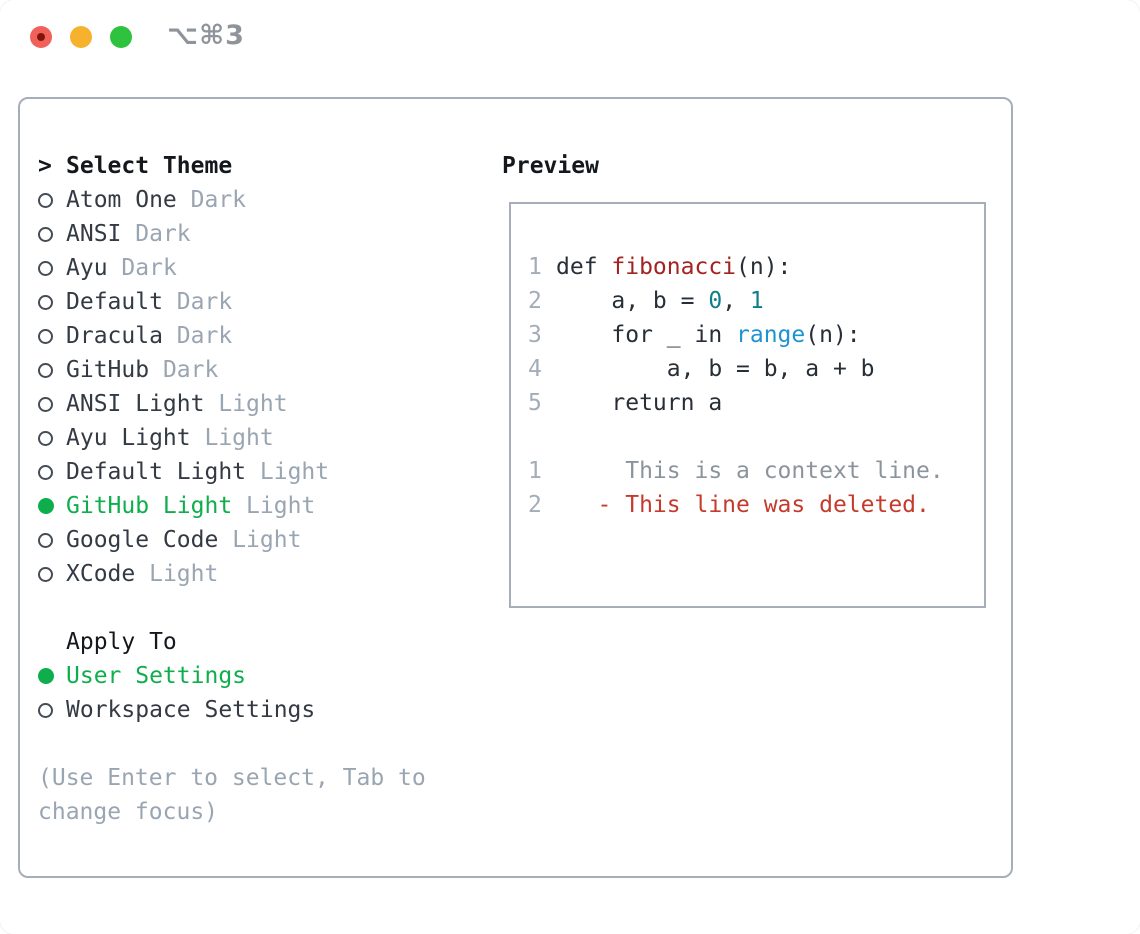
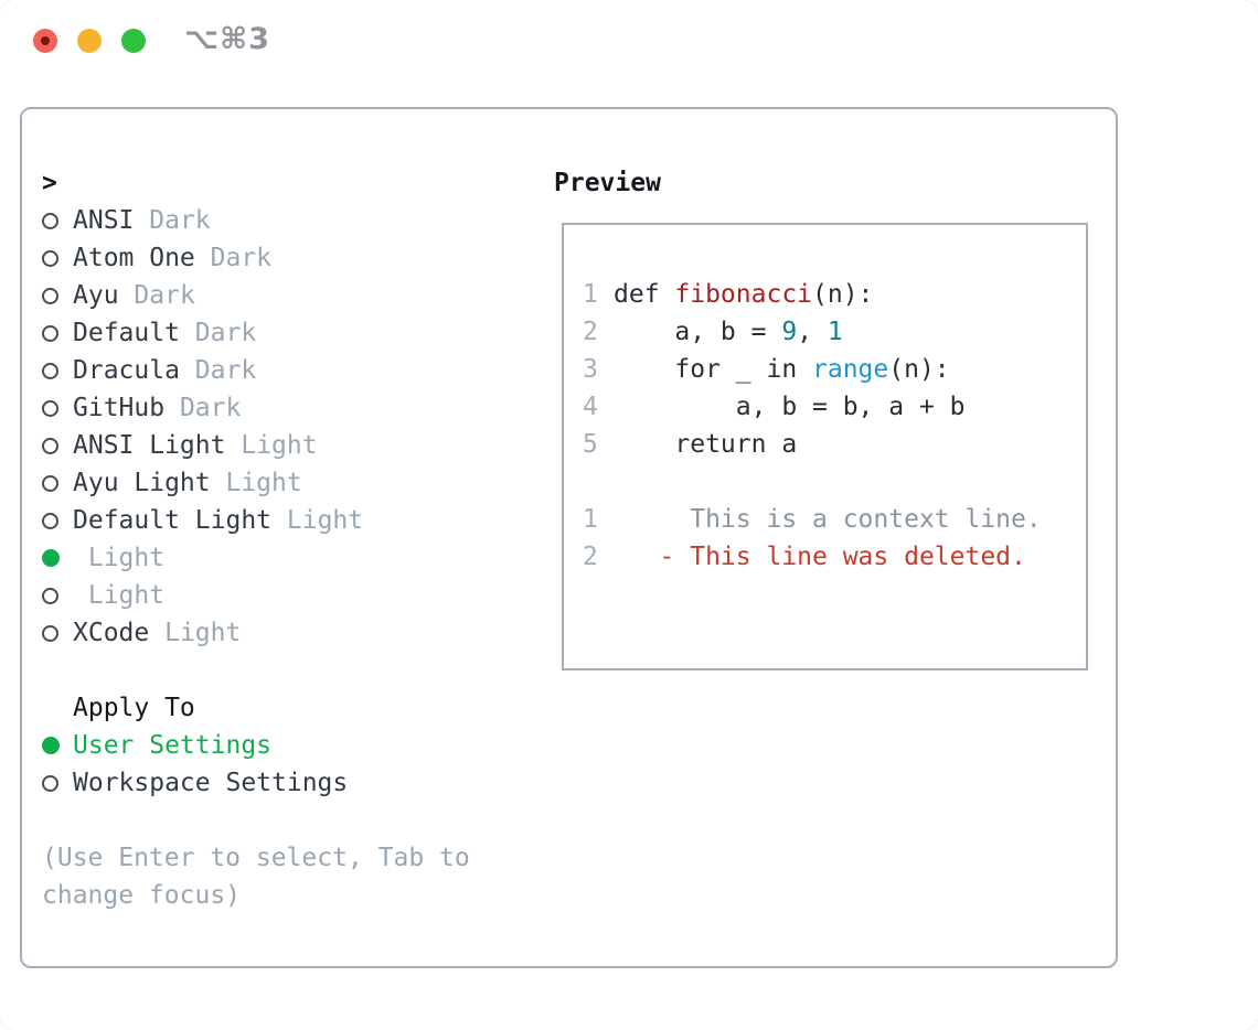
  ⌥⌘3
  >
- Select Theme
- Atom One
+ ANSI
  Dark
- ANSI
+ Atom One
  Dark
  Ayu
  Dark
  Default
  Dark
  Dracula
  Dark
  GitHub
  Dark
  ANSI Light
  Light
  Ayu Light
  Light
  Default Light
  Light
- GitHub Light
  Light
- Google Code
  Light
  XCode
  Light
  Apply To
  User Settings
  Workspace Settings
  (Use Enter to select, Tab to
  change focus)
  Preview
  1 def fibonacci(n):
- 2 a, b = 0, 1
+ 2 a, b = 9, 1
  3 for _ in range(n):
  4 a, b = b, a + b
  5 return a
  1 This is a context line.
  2 - This line was deleted.
